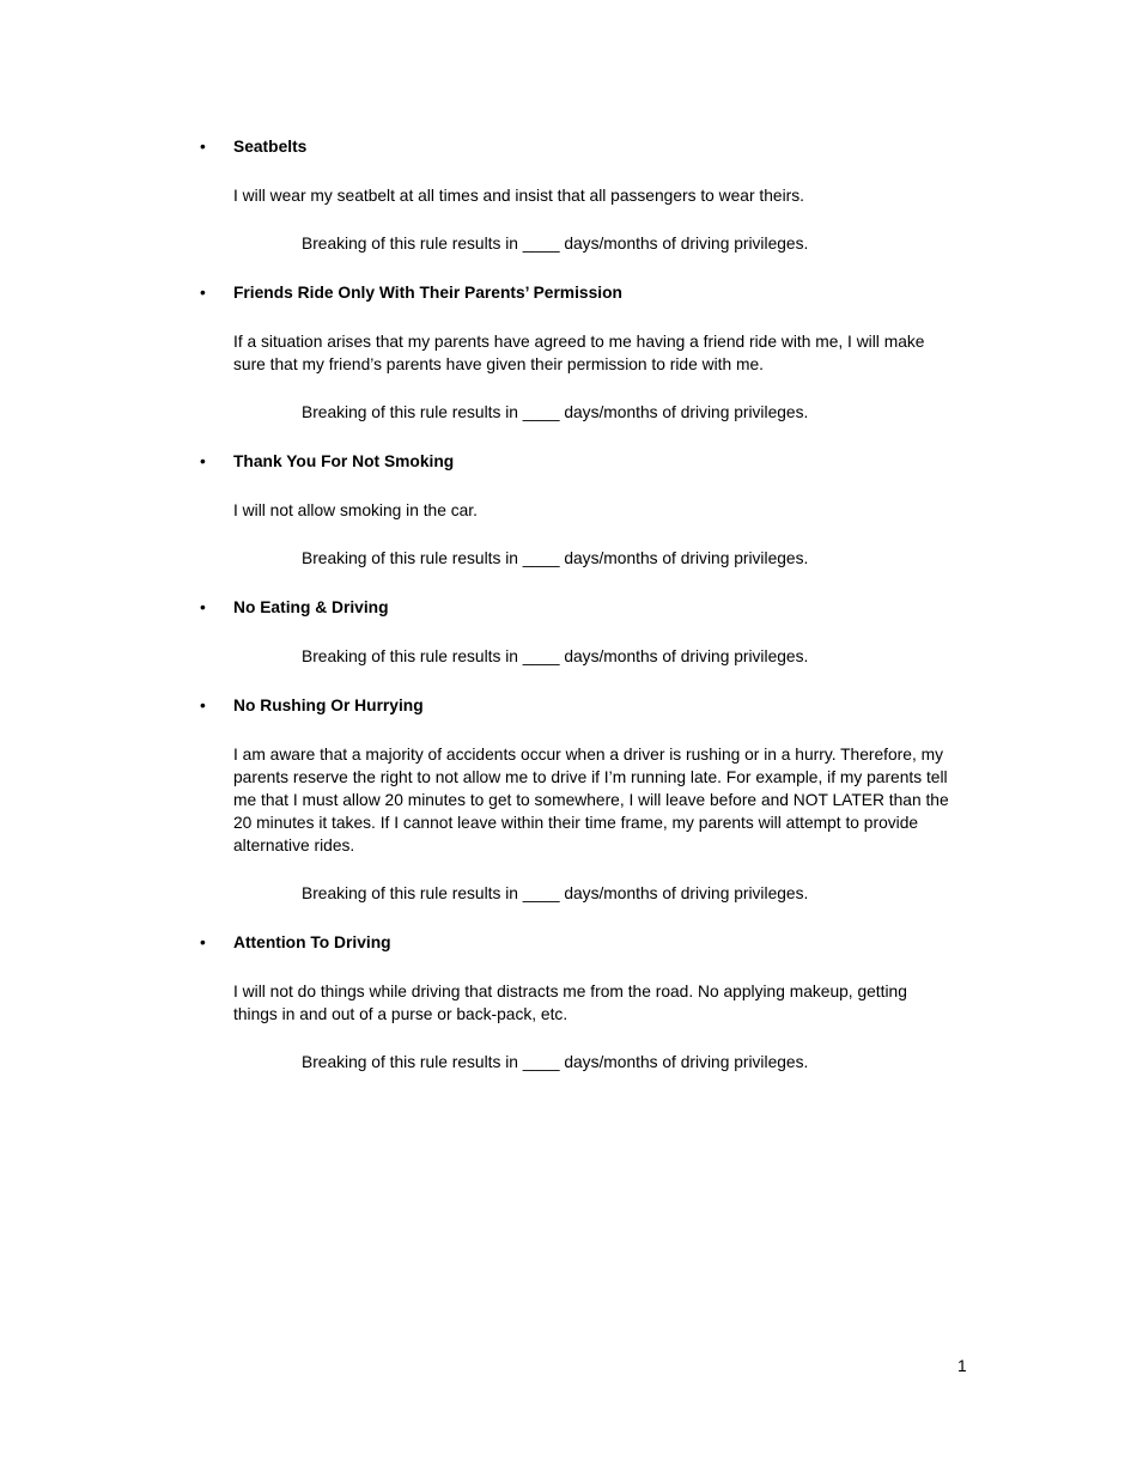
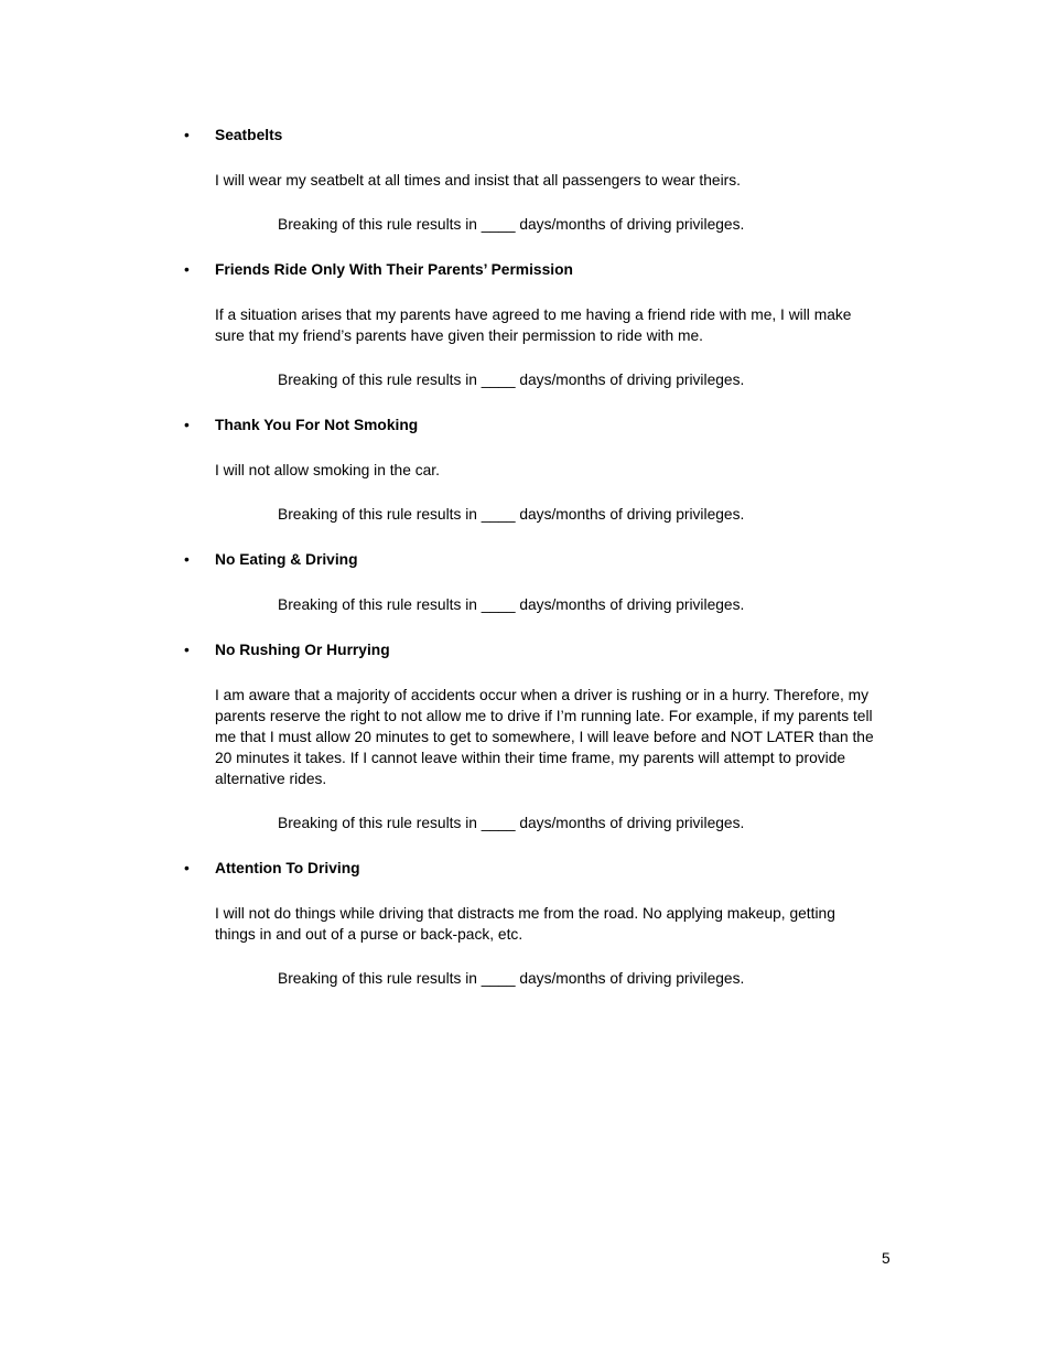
  •
  Seatbelts
  I will wear my seatbelt at all times and insist that all passengers to wear theirs.
  Breaking of this rule results in ____ days/months of driving privileges.
  •
  Friends Ride Only With Their Parents’ Permission
  If a situation arises that my parents have agreed to me having a friend ride with me, I will make sure that my friend’s parents have given their permission to ride with me.
  Breaking of this rule results in ____ days/months of driving privileges.
  •
  Thank You For Not Smoking
  I will not allow smoking in the car.
  Breaking of this rule results in ____ days/months of driving privileges.
  •
  No Eating & Driving
  Breaking of this rule results in ____ days/months of driving privileges.
  •
  No Rushing Or Hurrying
  I am aware that a majority of accidents occur when a driver is rushing or in a hurry. Therefore, my parents reserve the right to not allow me to drive if I’m running late. For example, if my parents tell me that I must allow 20 minutes to get to somewhere, I will leave before and NOT LATER than the 20 minutes it takes. If I cannot leave within their time frame, my parents will attempt to provide alternative rides.
  Breaking of this rule results in ____ days/months of driving privileges.
  •
  Attention To Driving
  I will not do things while driving that distracts me from the road. No applying makeup, getting things in and out of a purse or back-pack, etc.
  Breaking of this rule results in ____ days/months of driving privileges.
- 1
+ 5
